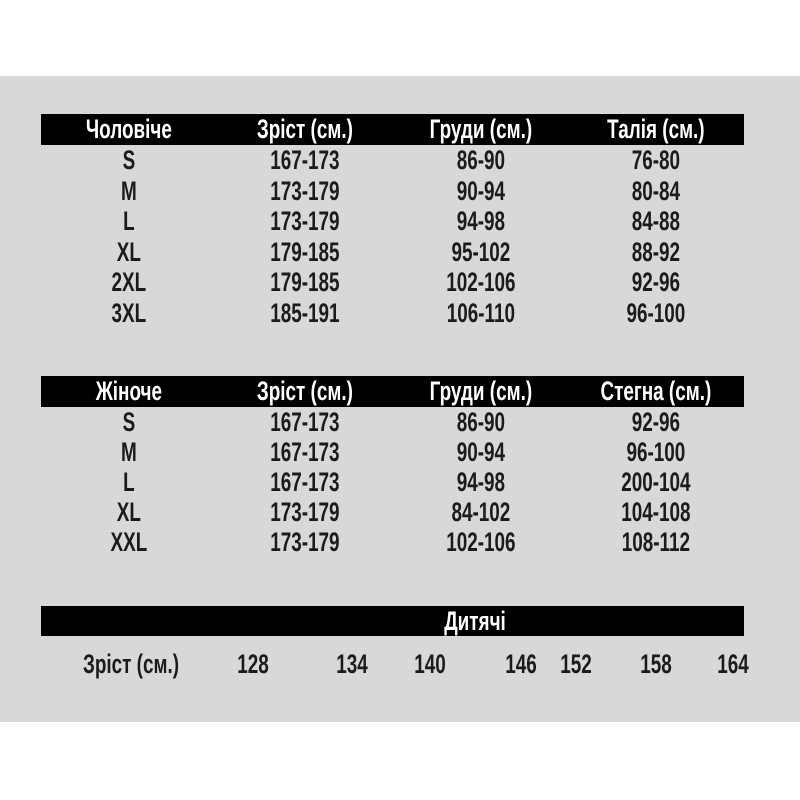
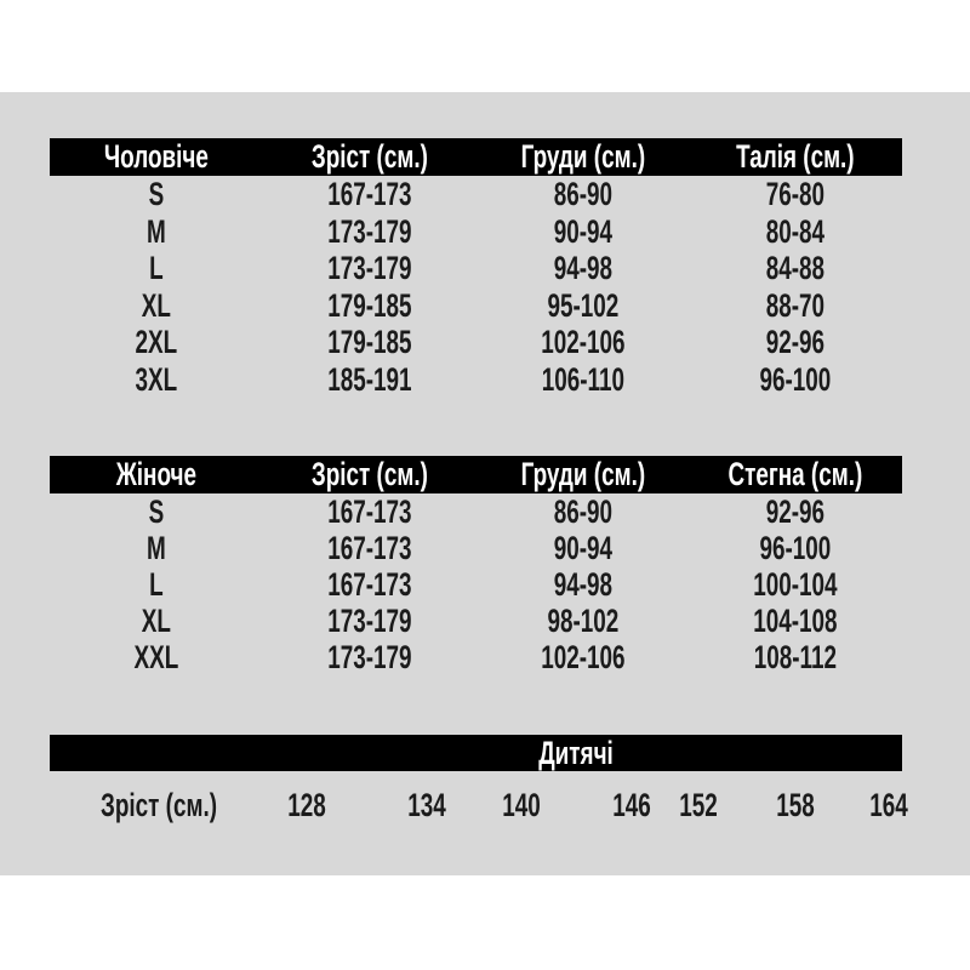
  Чоловіче
  Зріст (см.)
  Груди (см.)
  Талія (см.)
  S
  167-173
  86-90
  76-80
  M
  173-179
  90-94
  80-84
  L
  173-179
  94-98
  84-88
  XL
  179-185
  95-102
- 88-92
+ 88-70
  2XL
  179-185
  102-106
  92-96
  3XL
  185-191
  106-110
  96-100
  Жіноче
  Зріст (см.)
  Груди (см.)
  Стегна (см.)
  S
  167-173
  86-90
  92-96
  M
  167-173
  90-94
  96-100
  L
  167-173
  94-98
- 200-104
+ 100-104
  XL
  173-179
- 84-102
+ 98-102
  104-108
  XXL
  173-179
  102-106
  108-112
  Дитячі
  Зріст (см.)
  128
  134
  140
  146
  152
  158
  164
